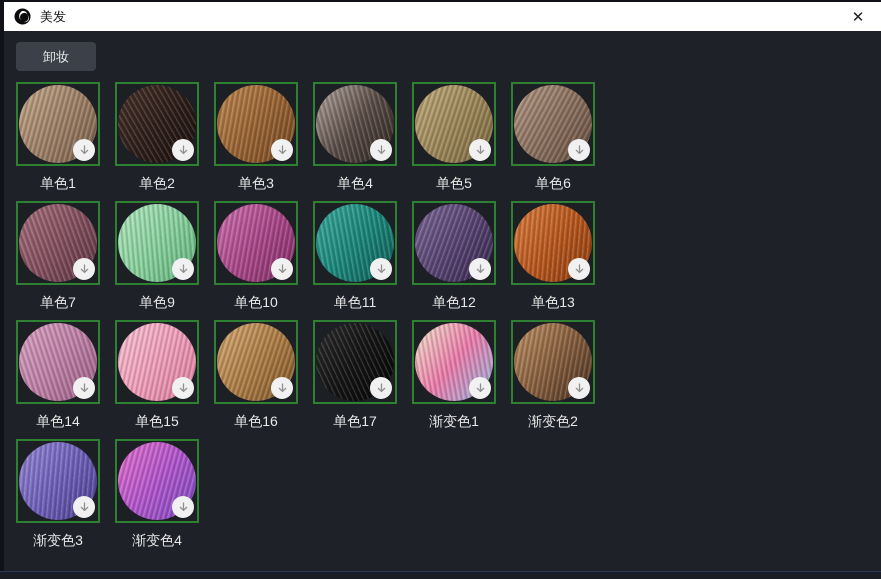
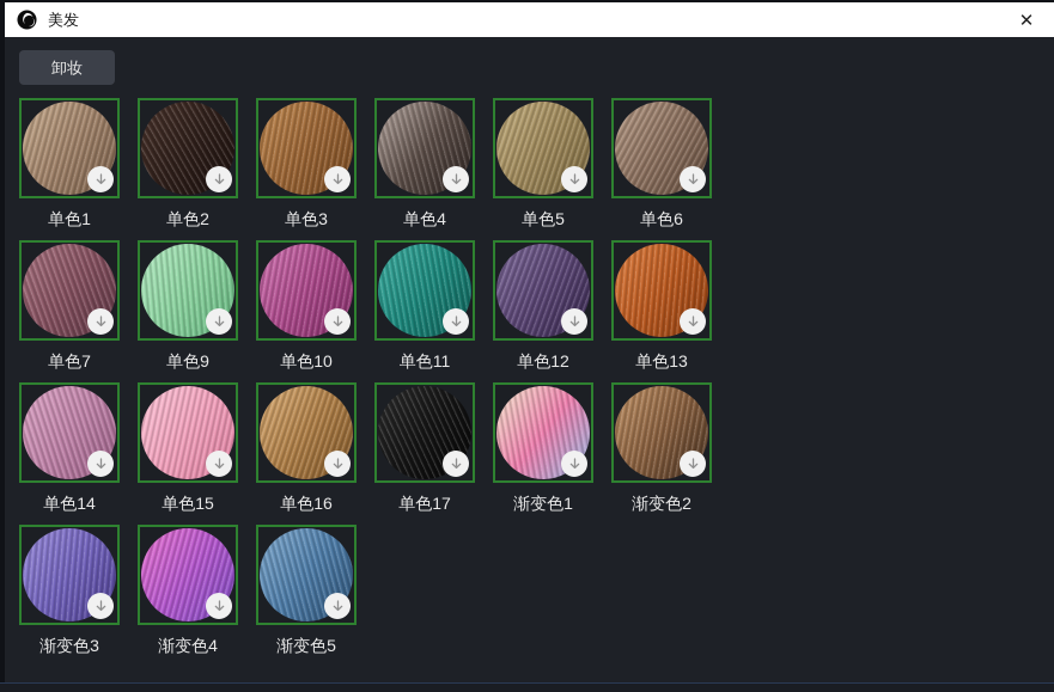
  美发
  ✕
  卸妆
  单色1
  单色2
  单色3
  单色4
  单色5
  单色6
  单色7
  单色9
  单色10
  单色11
  单色12
  单色13
  单色14
  单色15
  单色16
  单色17
  渐变色1
  渐变色2
  渐变色3
  渐变色4
+ 渐变色5
